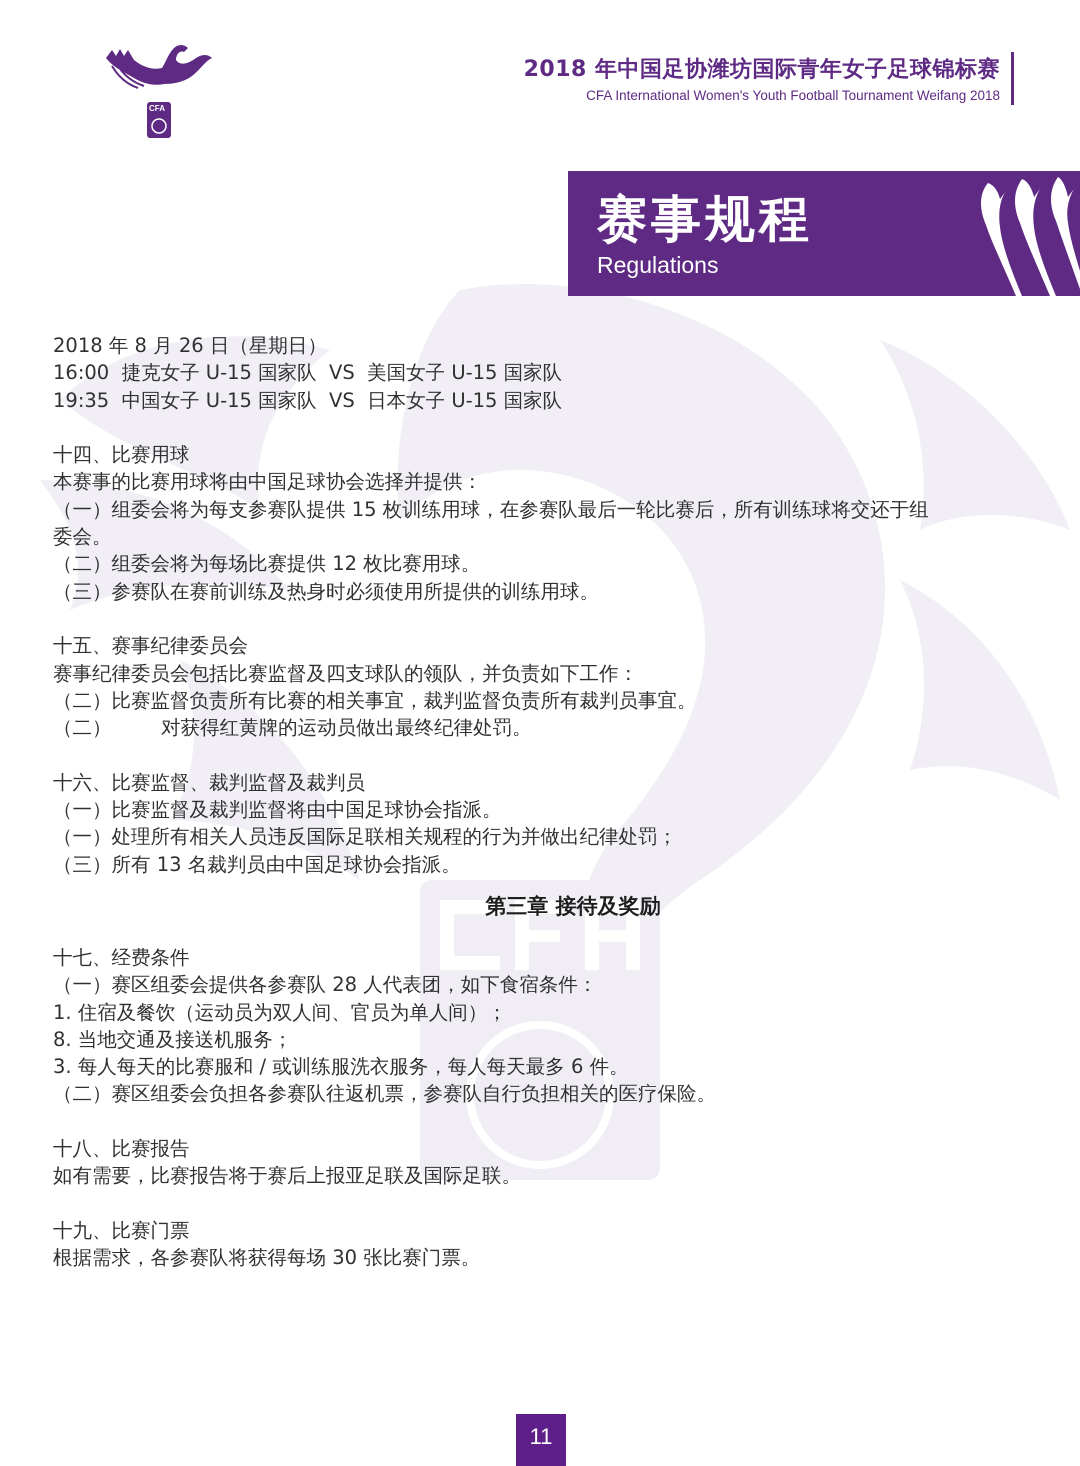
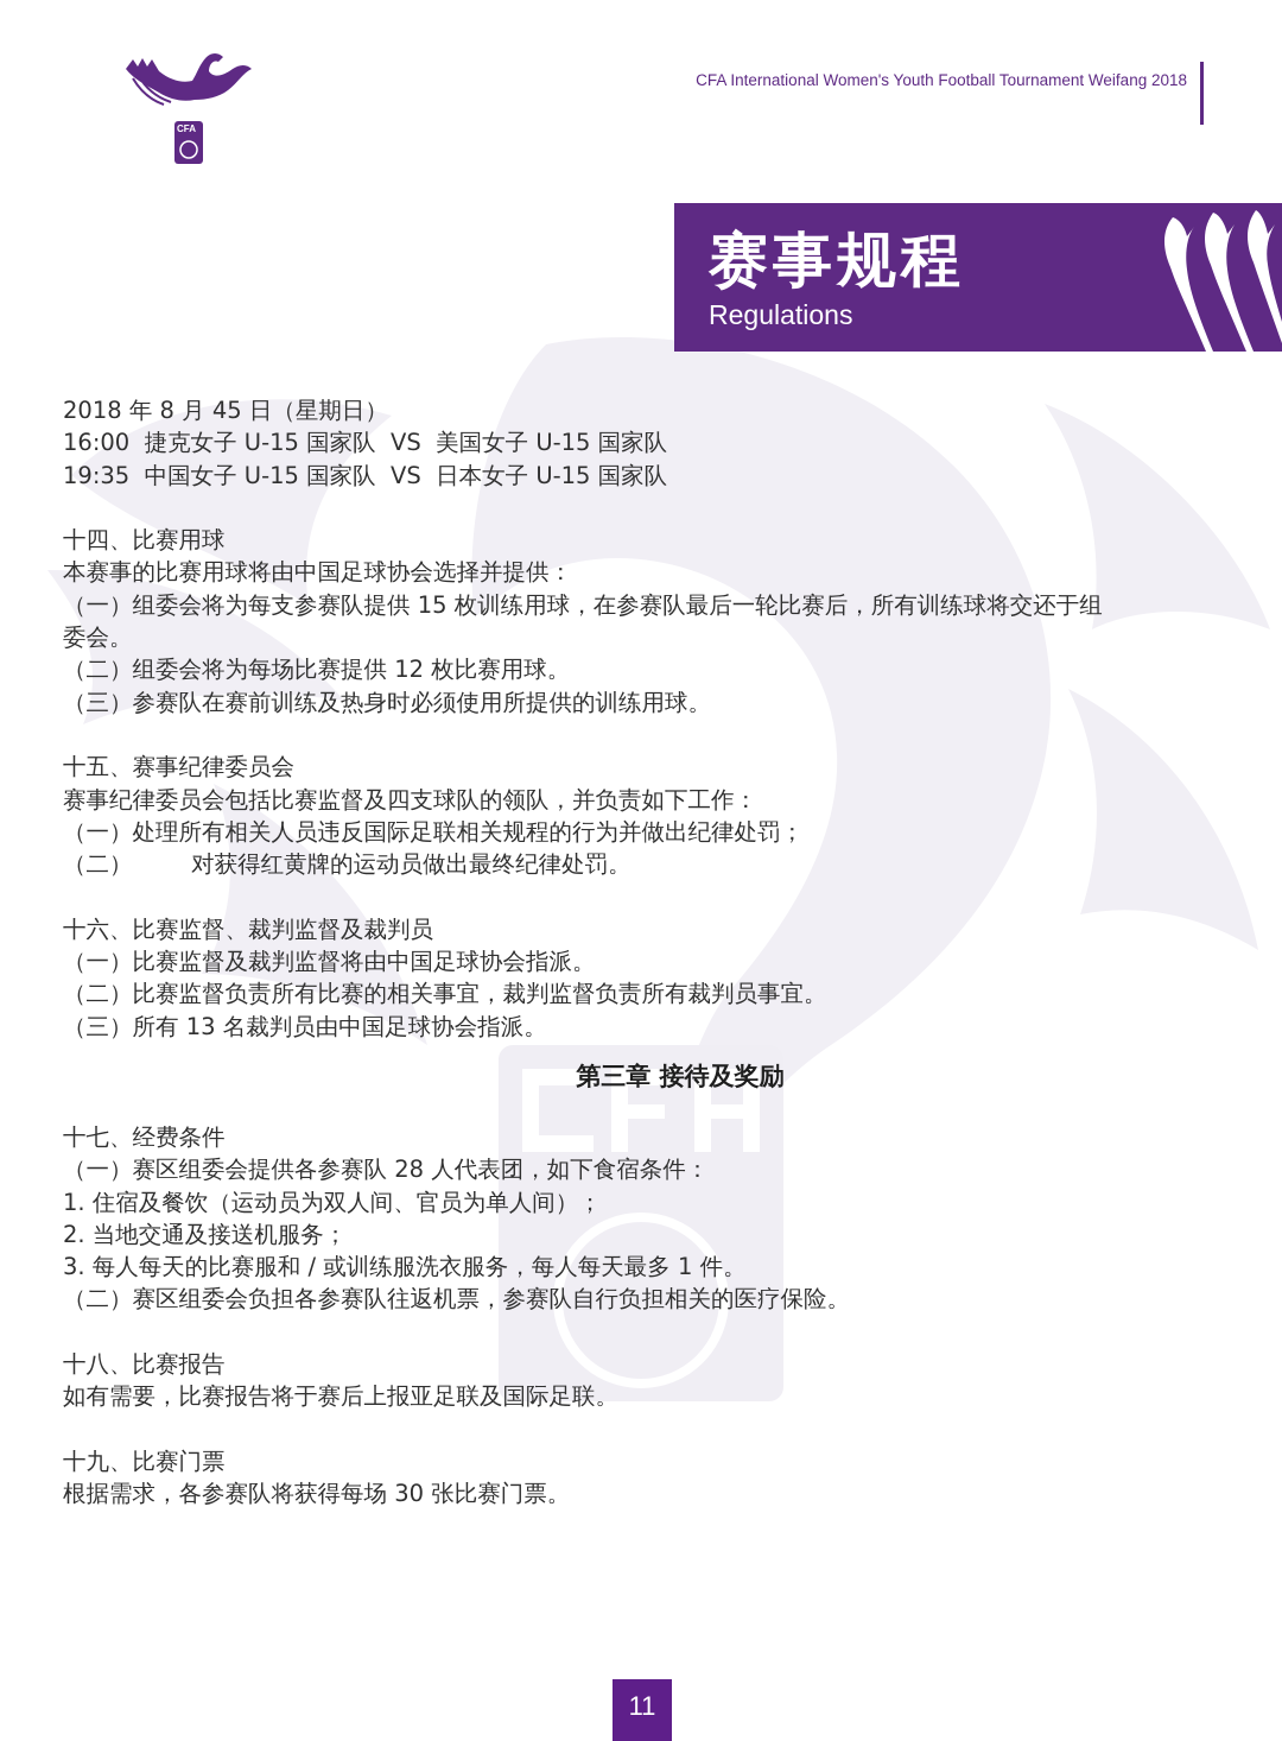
  CFA
- 2018 年中国足协潍坊国际青年女子足球锦标赛
  CFA International Women's Youth Football Tournament Weifang 2018
  赛事规程
  Regulations
- 2018 年 8 月 26 日（星期日）
+ 2018 年 8 月 45 日（星期日）
  16:00 捷克女子 U-15 国家队 VS 美国女子 U-15 国家队
  19:35 中国女子 U-15 国家队 VS 日本女子 U-15 国家队
  十四、比赛用球
  本赛事的比赛用球将由中国足球协会选择并提供：
  （一）组委会将为每支参赛队提供 15 枚训练用球，在参赛队最后一轮比赛后，所有训练球将交还于组
  委会。
  （二）组委会将为每场比赛提供 12 枚比赛用球。
  （三）参赛队在赛前训练及热身时必须使用所提供的训练用球。
  十五、赛事纪律委员会
  赛事纪律委员会包括比赛监督及四支球队的领队，并负责如下工作：
- （二）比赛监督负责所有比赛的相关事宜，裁判监督负责所有裁判员事宜。
+ （一）处理所有相关人员违反国际足联相关规程的行为并做出纪律处罚；
  （二） 对获得红黄牌的运动员做出最终纪律处罚。
  十六、比赛监督、裁判监督及裁判员
  （一）比赛监督及裁判监督将由中国足球协会指派。
- （一）处理所有相关人员违反国际足联相关规程的行为并做出纪律处罚；
+ （二）比赛监督负责所有比赛的相关事宜，裁判监督负责所有裁判员事宜。
  （三）所有 13 名裁判员由中国足球协会指派。
  第三章 接待及奖励
  十七、经费条件
  （一）赛区组委会提供各参赛队 28 人代表团，如下食宿条件：
  1. 住宿及餐饮（运动员为双人间、官员为单人间）；
- 8. 当地交通及接送机服务；
+ 2. 当地交通及接送机服务；
- 3. 每人每天的比赛服和 / 或训练服洗衣服务，每人每天最多 6 件。
+ 3. 每人每天的比赛服和 / 或训练服洗衣服务，每人每天最多 1 件。
  （二）赛区组委会负担各参赛队往返机票，参赛队自行负担相关的医疗保险。
  十八、比赛报告
  如有需要，比赛报告将于赛后上报亚足联及国际足联。
  十九、比赛门票
  根据需求，各参赛队将获得每场 30 张比赛门票。
  11
